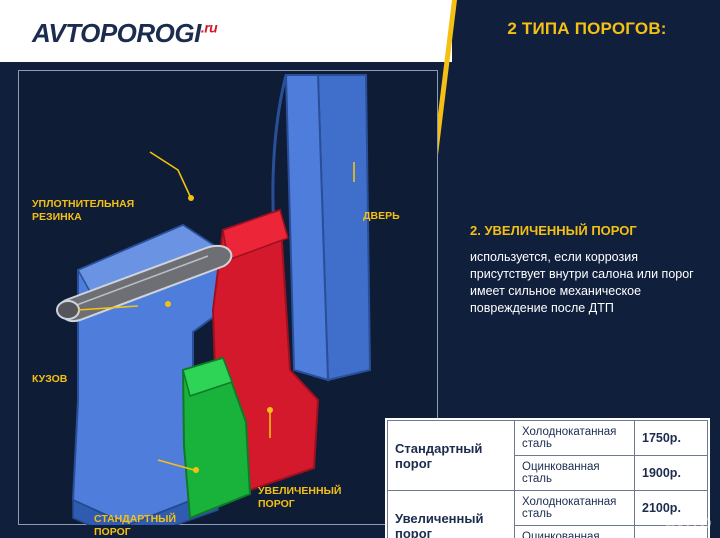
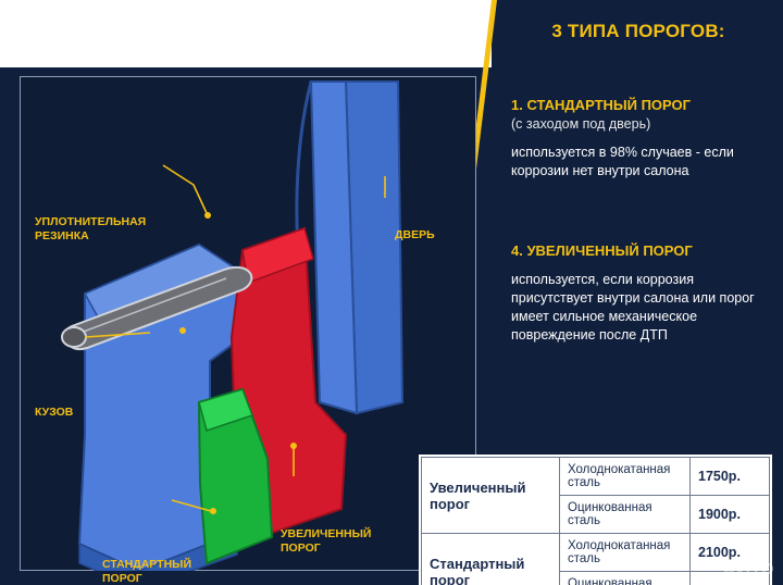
- AVTOPOROGI.ru
  ДВЕРЬ
  УПЛОТНИТЕЛЬНАЯ
  РЕЗИНКА
  КУЗОВ
  СТАНДАРТНЫЙ
  ПОРОГ
  УВЕЛИЧЕННЫЙ
  ПОРОГ
- 2 ТИПА ПОРОГОВ:
+ 3 ТИПА ПОРОГОВ:
+ 1. СТАНДАРТНЫЙ ПОРОГ
+ (с заходом под дверь)
+ используется в 98% случаев - если коррозии нет внутри салона
- 2. УВЕЛИЧЕННЫЙ ПОРОГ
+ 4. УВЕЛИЧЕННЫЙ ПОРОГ
  используется, если коррозия присутствует внутри салона или порог имеет сильное механическое повреждение после ДТП
- Стандартный порог	Холоднокатанная сталь	1750р.
+ Увеличенный порог	Холоднокатанная сталь	1750р.
  Оцинкованная сталь	1900р.
- Увеличенный порог	Холоднокатанная сталь	2100р.
+ Стандартный порог	Холоднокатанная сталь	2100р.
  AVITO
